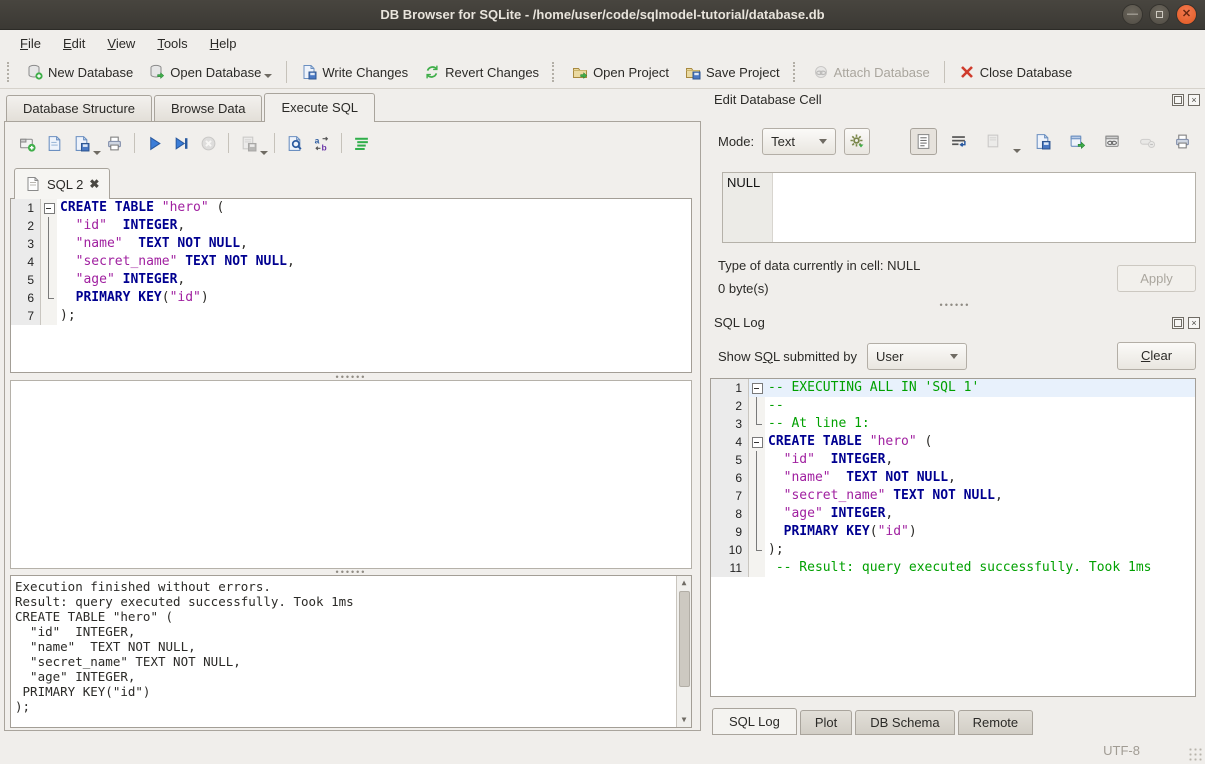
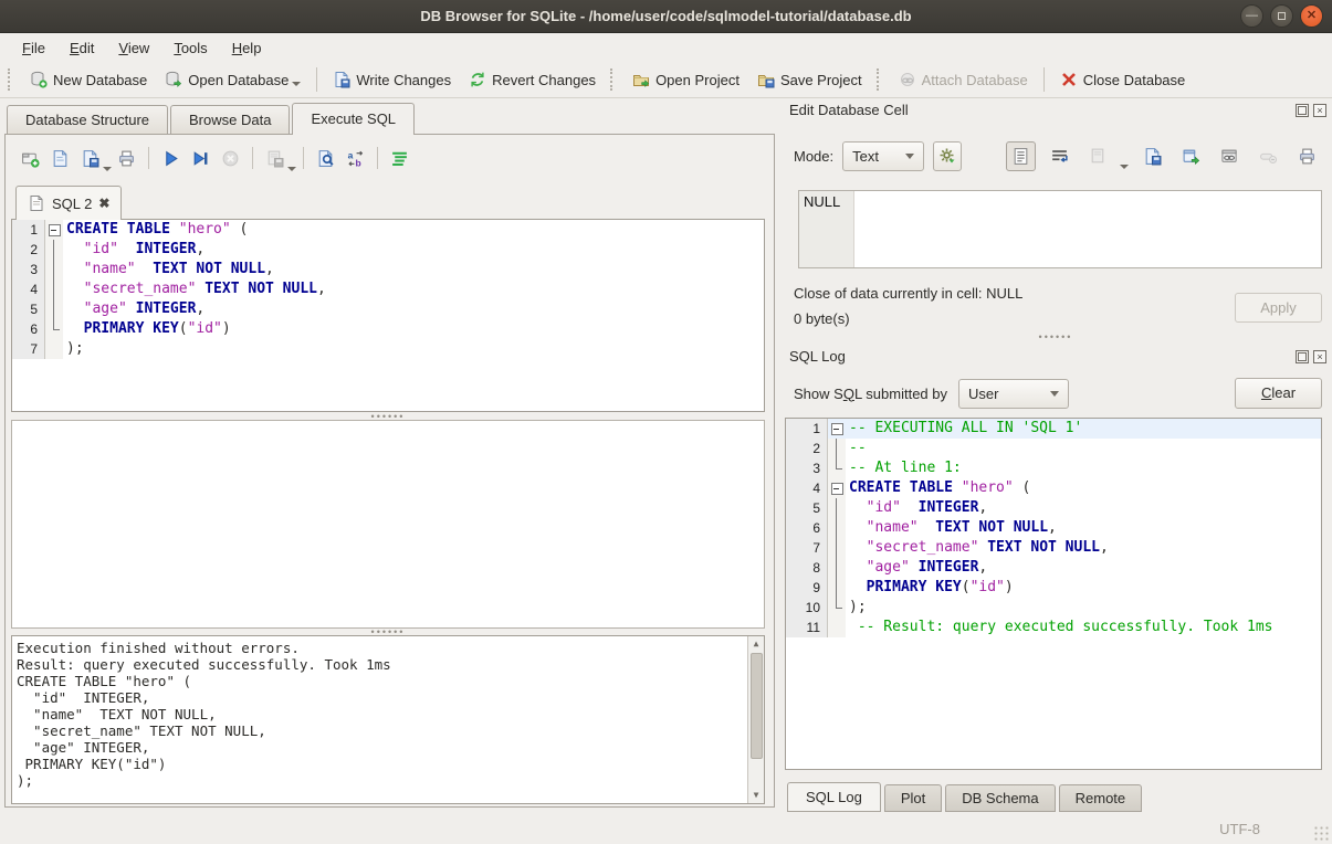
  DB Browser for SQLite - /home/user/code/sqlmodel-tutorial/database.db
  —
  ✕
  File
  Edit
  View
  Tools
  Help
  New Database
  Open Database
  Write Changes
  Revert Changes
  Open Project
  Save Project
  Attach Database
  Close Database
  Database Structure
  Browse Data
  Execute SQL
  a
  b
  SQL 2
  ✖
  1
  CREATE TABLE "hero" (
  2
  "id" INTEGER,
  3
  "name" TEXT NOT NULL,
  4
  "secret_name" TEXT NOT NULL,
  5
  "age" INTEGER,
  6
  PRIMARY KEY("id")
  7
  );
  ••••••
  ••••••
  Execution finished without errors.
  Result: query executed successfully. Took 1ms
  CREATE TABLE "hero" (
  "id" INTEGER,
  "name" TEXT NOT NULL,
  "secret_name" TEXT NOT NULL,
  "age" INTEGER,
  PRIMARY KEY("id")
  );
  ▲
  ▼
  Edit Database Cell
  ×
  Mode:
  Text
  NULL
- Type of data currently in cell: NULL
+ Close of data currently in cell: NULL
  0 byte(s)
  Apply
  ••••••
  SQL Log
  ×
  Show SQL submitted by
  User
  Clear
  1
  -- EXECUTING ALL IN 'SQL 1'
  2
  --
  3
  -- At line 1:
  4
  CREATE TABLE "hero" (
  5
  "id" INTEGER,
  6
  "name" TEXT NOT NULL,
  7
  "secret_name" TEXT NOT NULL,
  8
  "age" INTEGER,
  9
  PRIMARY KEY("id")
  10
  );
  11
  -- Result: query executed successfully. Took 1ms
  SQL Log
  Plot
  DB Schema
  Remote
  UTF-8
